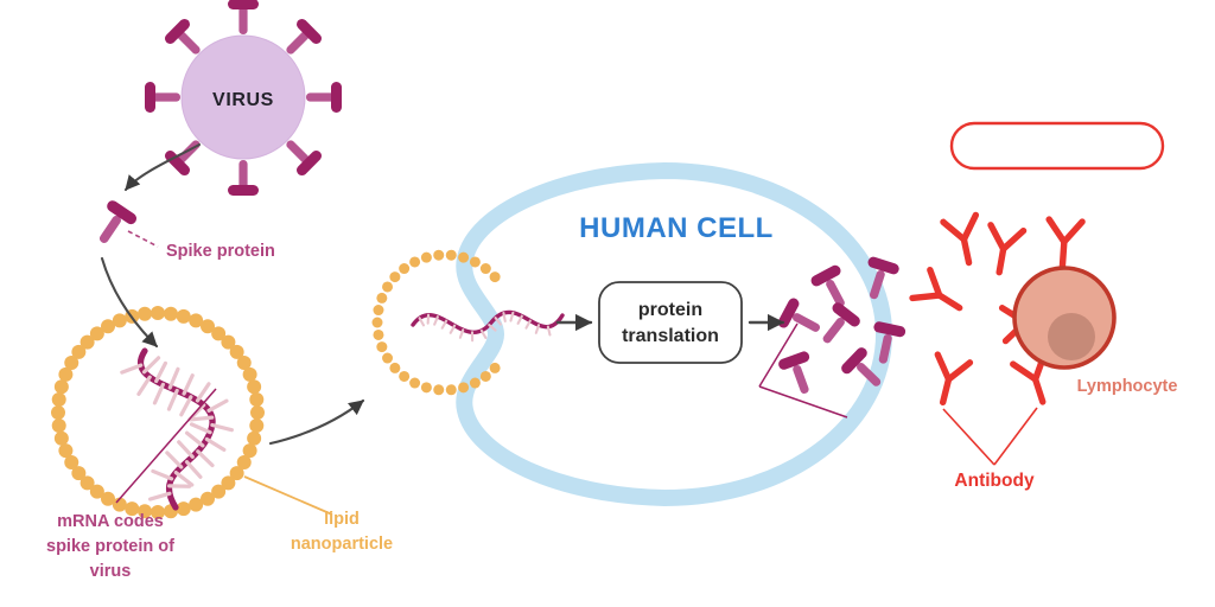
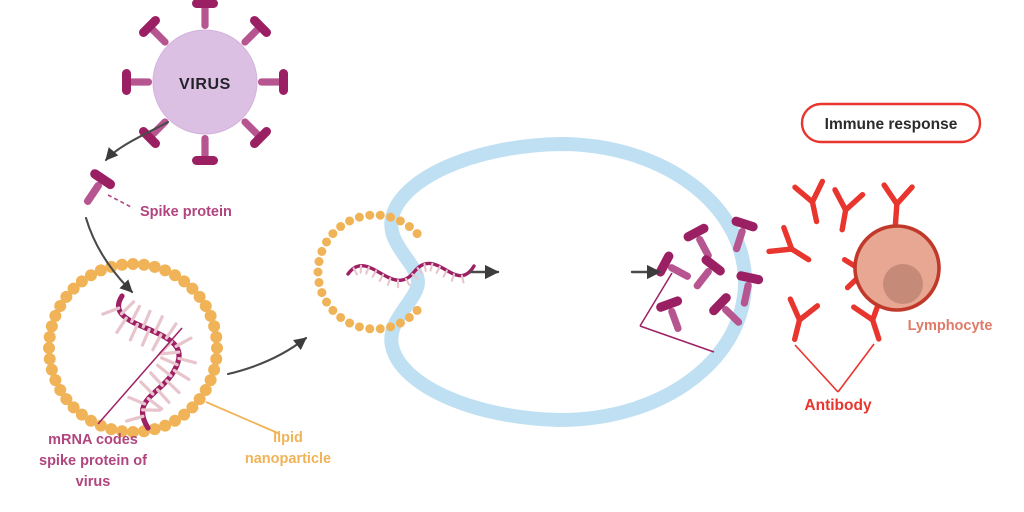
- HUMAN CELL
  VIRUS
  Spike protein
  mRNA codes
  spike protein of
  virus
  lipid
  nanoparticle
- protein
- translation
  Antibody
  Lymphocyte
+ Immune response
